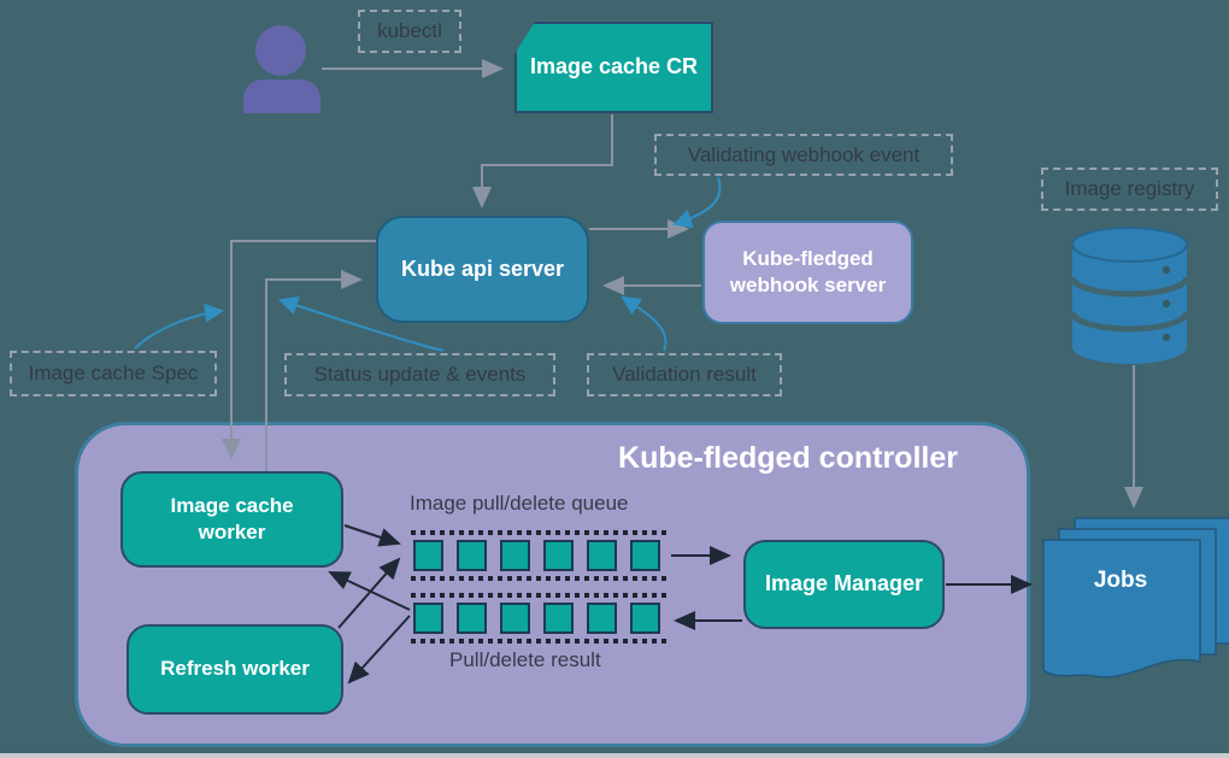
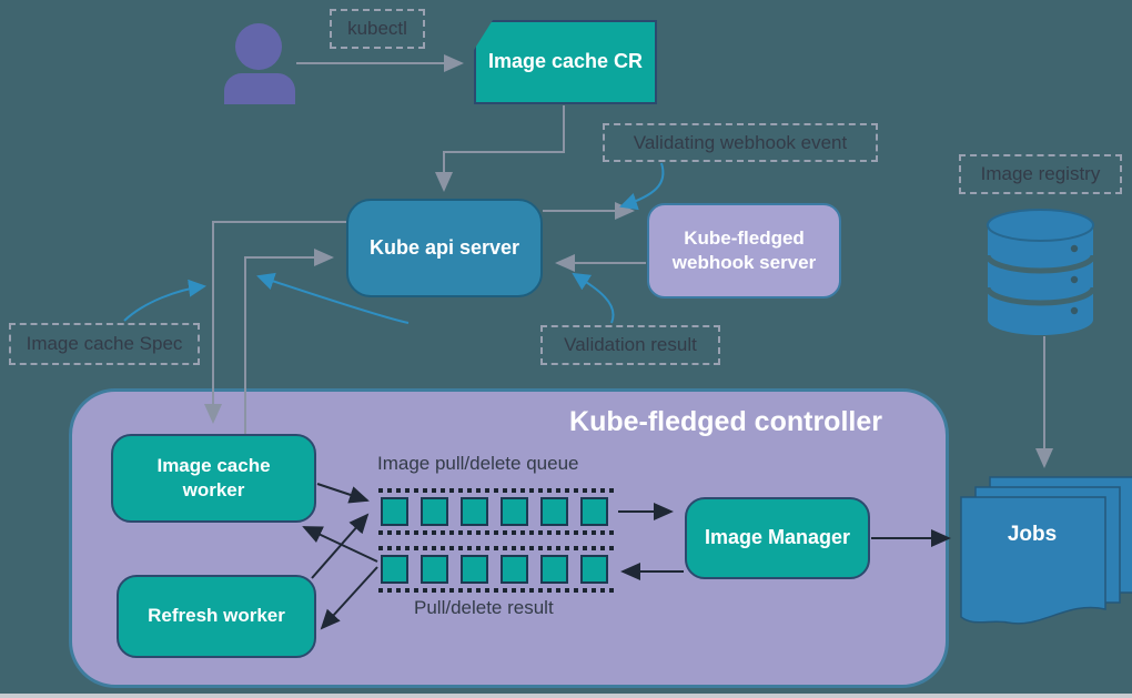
  kubectl
  Validating webhook event
  Image cache Spec
- Status update & events
  Validation result
  Image registry
  Kube-fledged controller
  Image cache CR
  Kube api server
  Kube-fledged webhook server
  Image cache worker
  Refresh worker
  Image Manager
  Image pull/delete queue
  Pull/delete result
  Jobs
